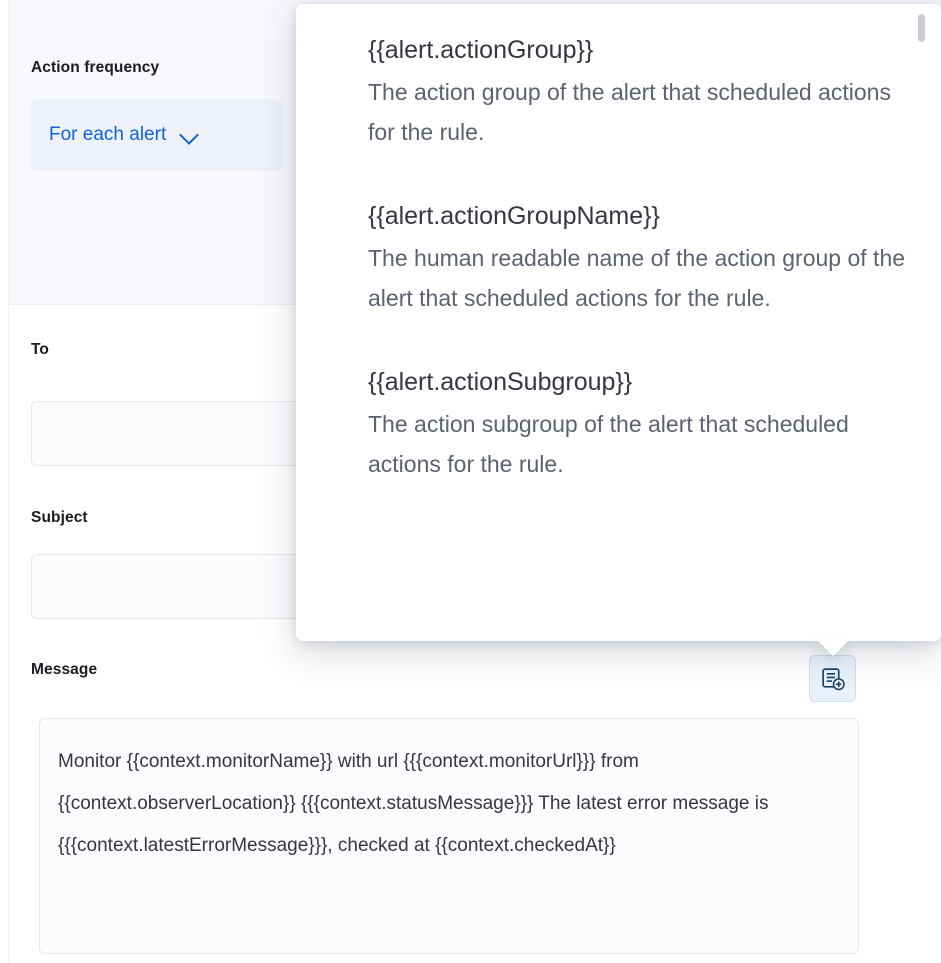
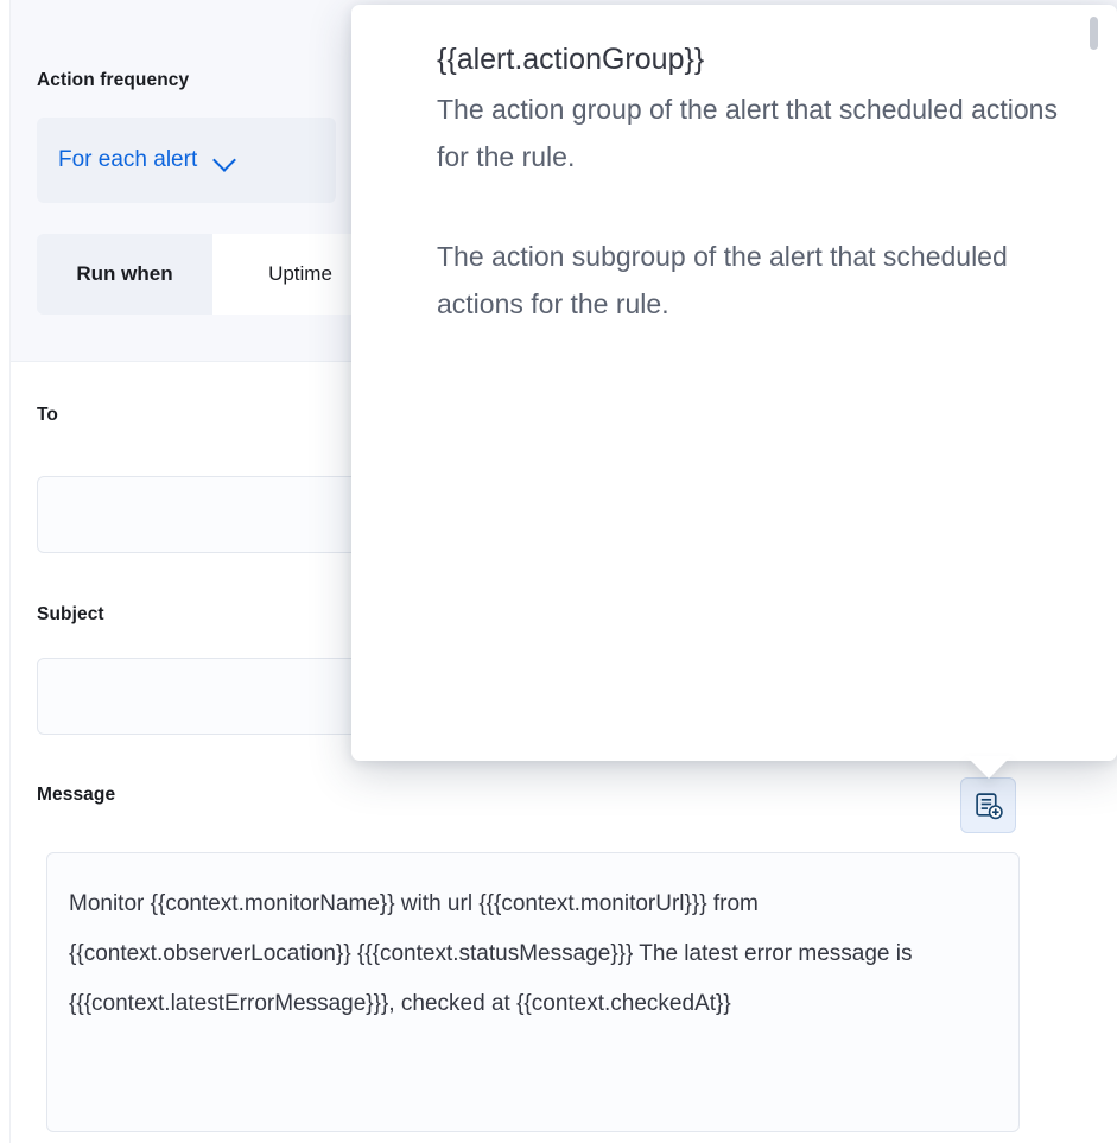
  Action frequency
  For each alert
+ Run when
+ Uptime
  To
  Subject
  Message
  {{alert.actionGroup}}
  The action group of the alert that scheduled actions for the rule.
- {{alert.actionGroupName}}
- The human readable name of the action group of the alert that scheduled actions for the rule.
- {{alert.actionSubgroup}}
  The action subgroup of the alert that scheduled actions for the rule.
